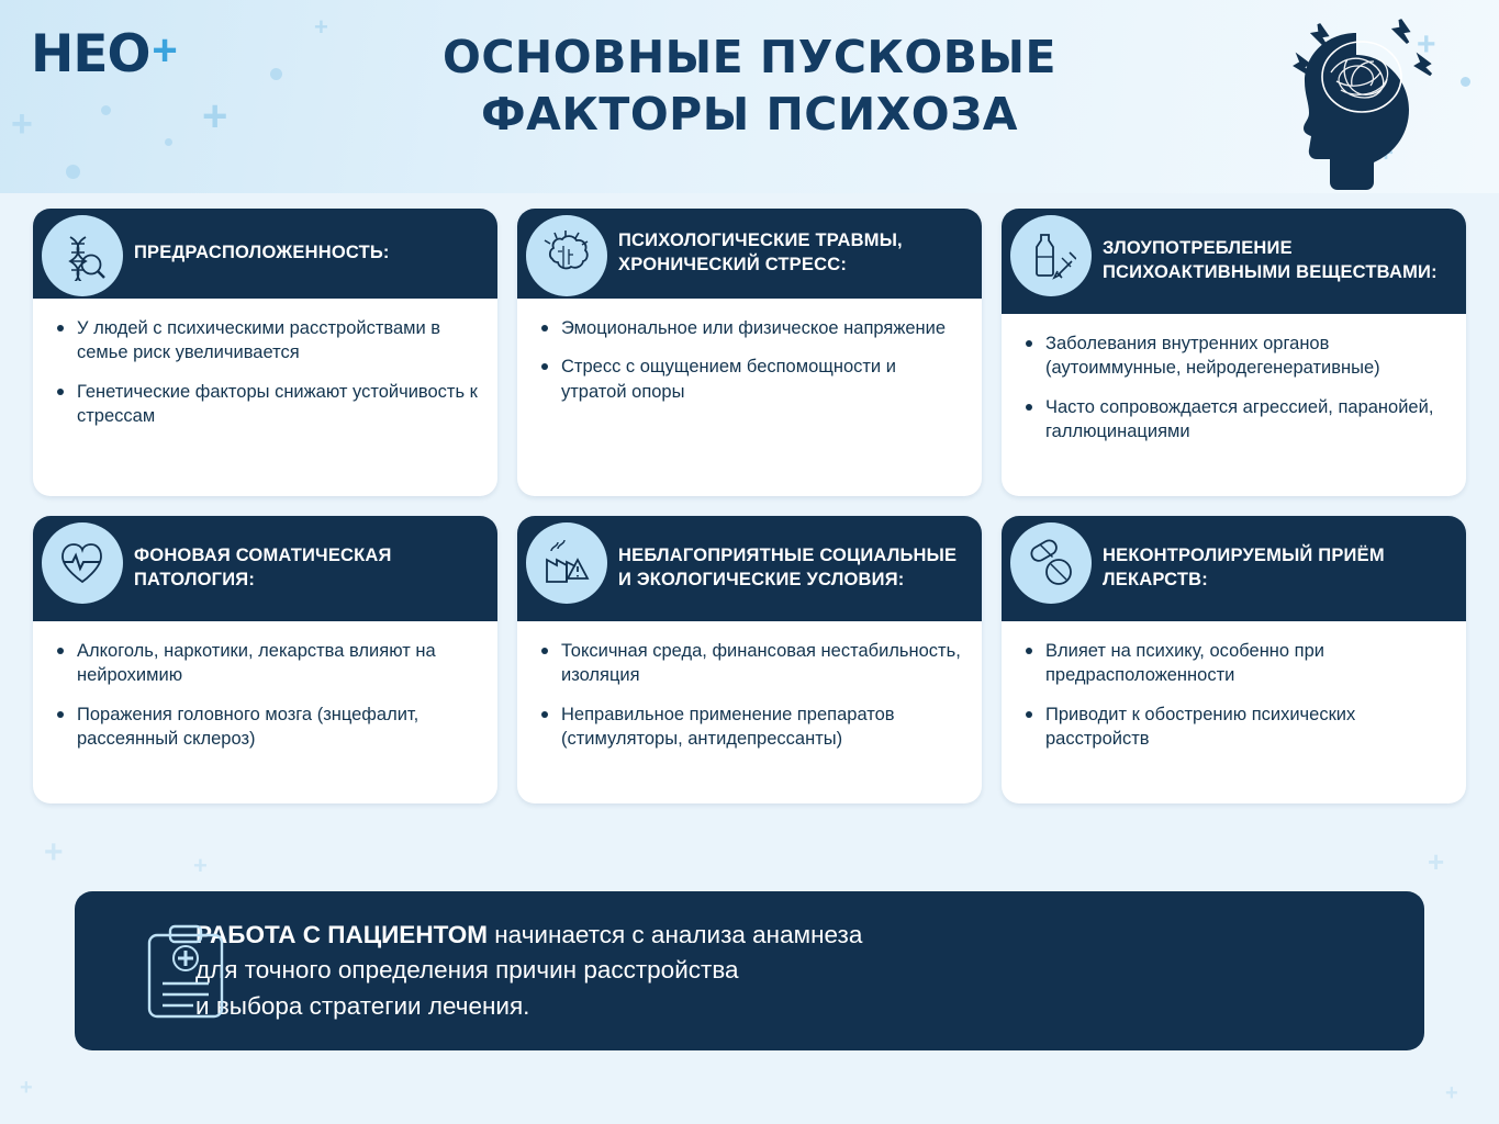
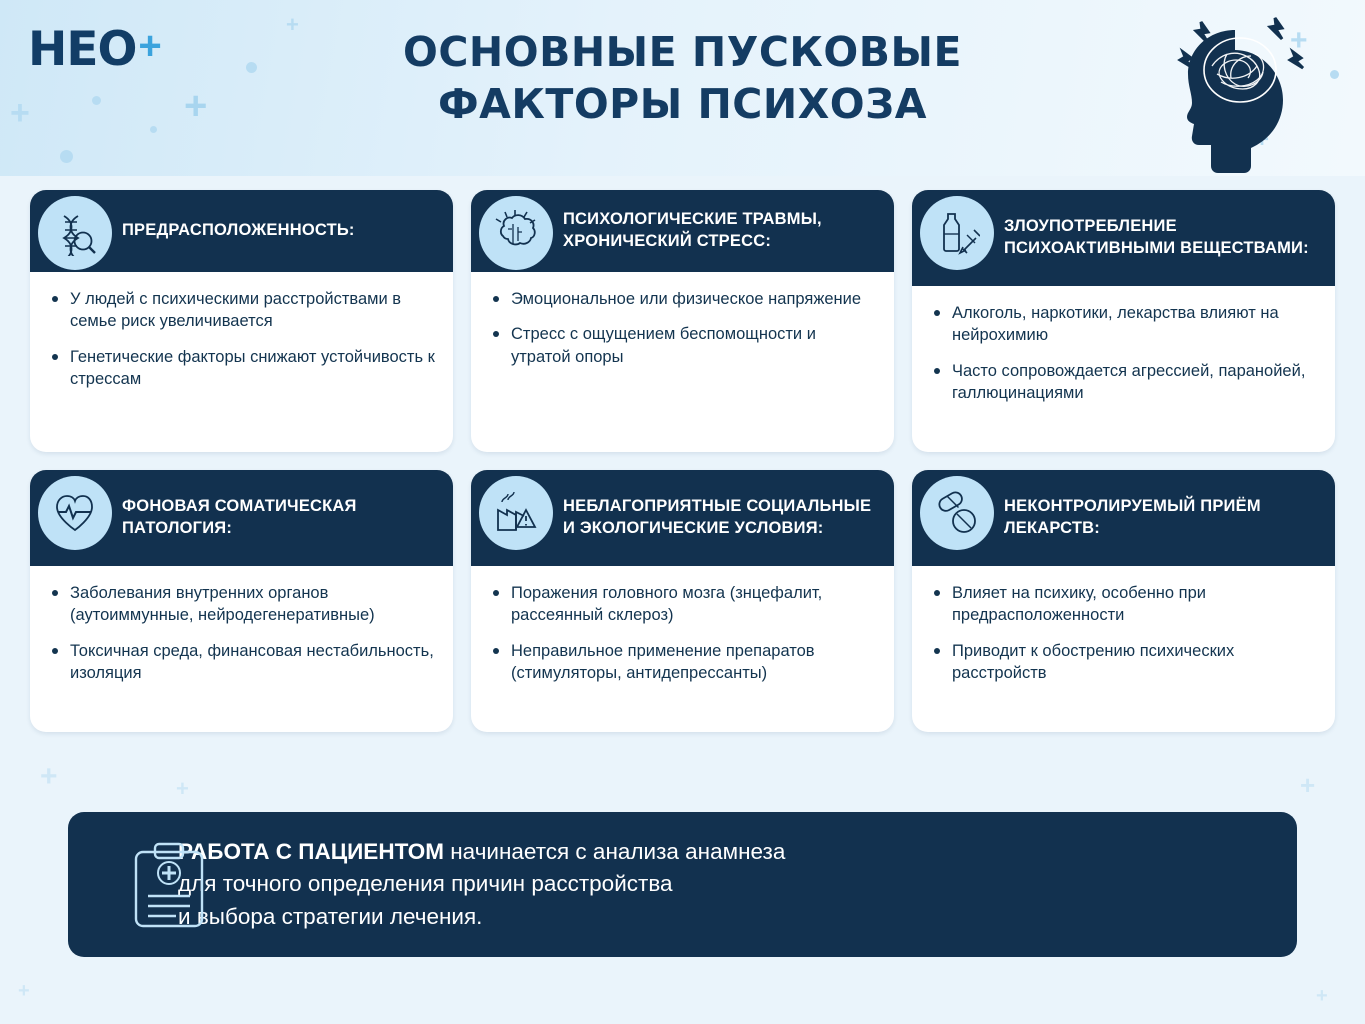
  +
  +
  +
  +
  HEO
  +
  ОСНОВНЫЕ ПУСКОВЫЕ
  ФАКТОРЫ ПСИХОЗА
  ПРЕДРАСПОЛОЖЕННОСТЬ:
  У людей с психическими расстройствами в семье риск увеличивается
  Генетические факторы снижают устойчивость к стрессам
  ПСИХОЛОГИЧЕСКИЕ ТРАВМЫ, ХРОНИЧЕСКИЙ СТРЕСС:
  Эмоциональное или физическое напряжение
  Стресс с ощущением беспомощности и утратой опоры
  ЗЛОУПОТРЕБЛЕНИЕ ПСИХОАКТИВНЫМИ ВЕЩЕСТВАМИ:
- Заболевания внутренних органов (аутоиммунные, нейродегенеративные)
+ Алкоголь, наркотики, лекарства влияют на нейрохимию
  Часто сопровождается агрессией, паранойей, галлюцинациями
  ФОНОВАЯ СОМАТИЧЕСКАЯ ПАТОЛОГИЯ:
- Алкоголь, наркотики, лекарства влияют на нейрохимию
+ Заболевания внутренних органов (аутоиммунные, нейродегенеративные)
- Поражения головного мозга (знцефалит, рассеянный склероз)
+ Токсичная среда, финансовая нестабильность, изоляция
  НЕБЛАГОПРИЯТНЫЕ СОЦИАЛЬНЫЕ И ЭКОЛОГИЧЕСКИЕ УСЛОВИЯ:
- Токсичная среда, финансовая нестабильность, изоляция
+ Поражения головного мозга (знцефалит, рассеянный склероз)
  Неправильное применение препаратов (стимуляторы, антидепрессанты)
  НЕКОНТРОЛИРУЕМЫЙ ПРИЁМ ЛЕКАРСТВ:
  Влияет на психику, особенно при предрасположенности
  Приводит к обострению психических расстройств
  АБОТА С ПАЦИЕНТОМ начинается с анализа анамнеза
  для точного определения причин расстройства
  иыбора стратегии лечения.
  +
  +
  +
  +
  +
